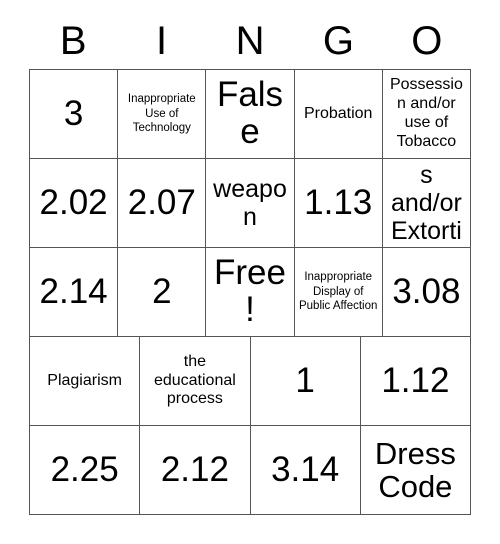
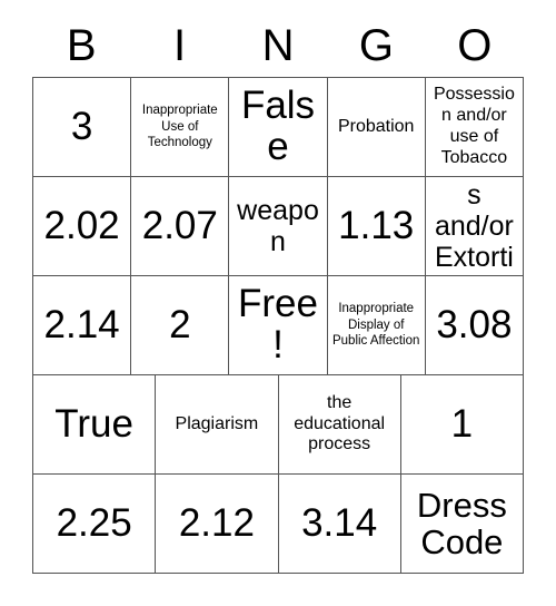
  B
  I
  N
  G
  O
  3
  Inappropriate Use of Technology
  False
  Probation
  Possession and/or use of Tobacco
  2.02
  2.07
  weapon
  1.13
  2.14
  2
  Free!
  Inappropriate Display of Public Affection
  3.08
+ True
  Plagiarism
  the educational process
  1
- 1.12
  2.25
  2.12
  3.14
  Dress Code
